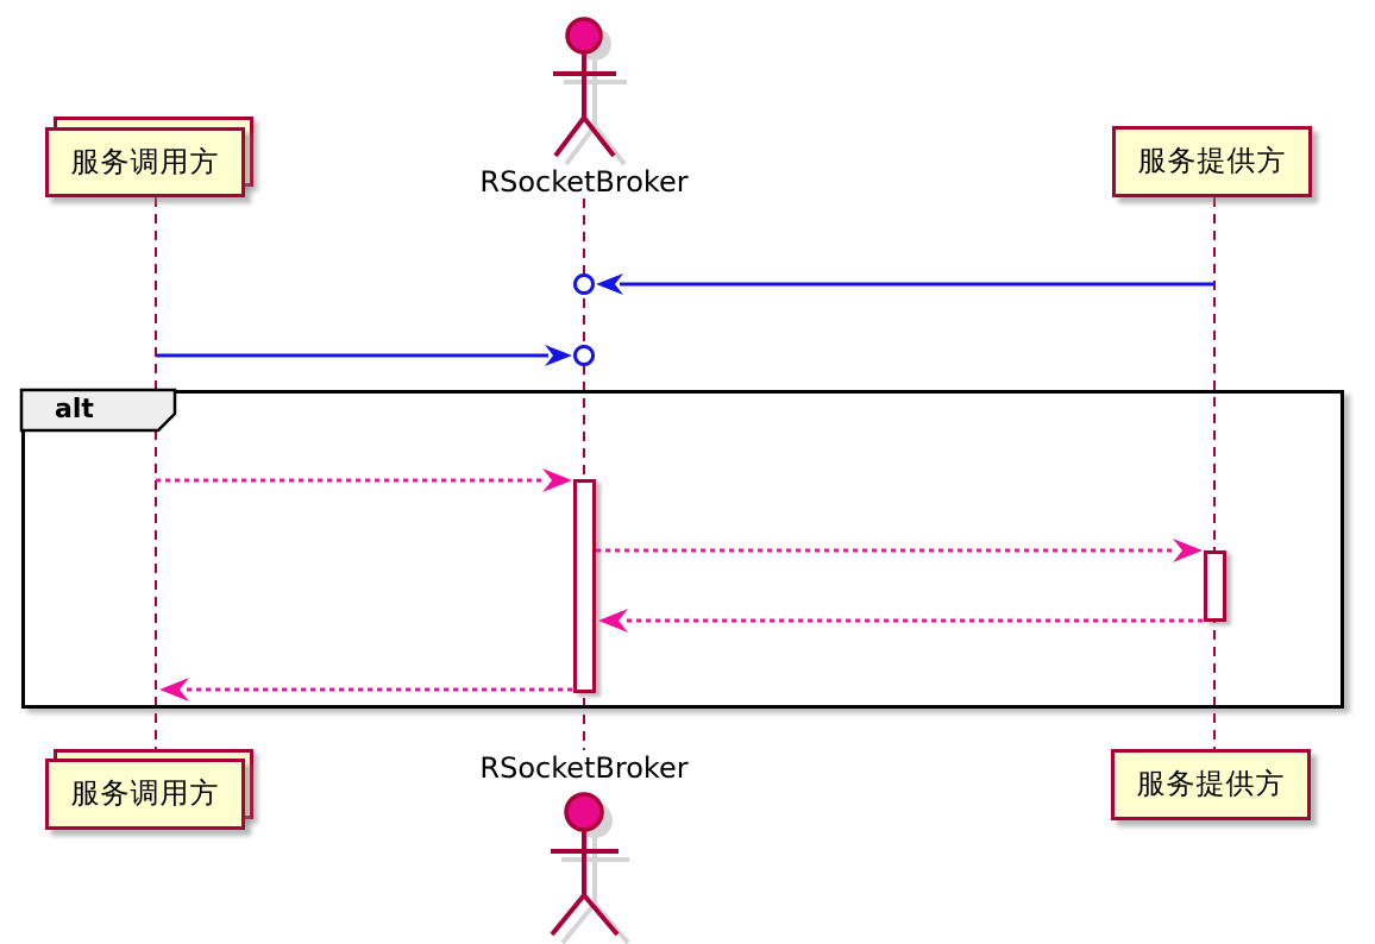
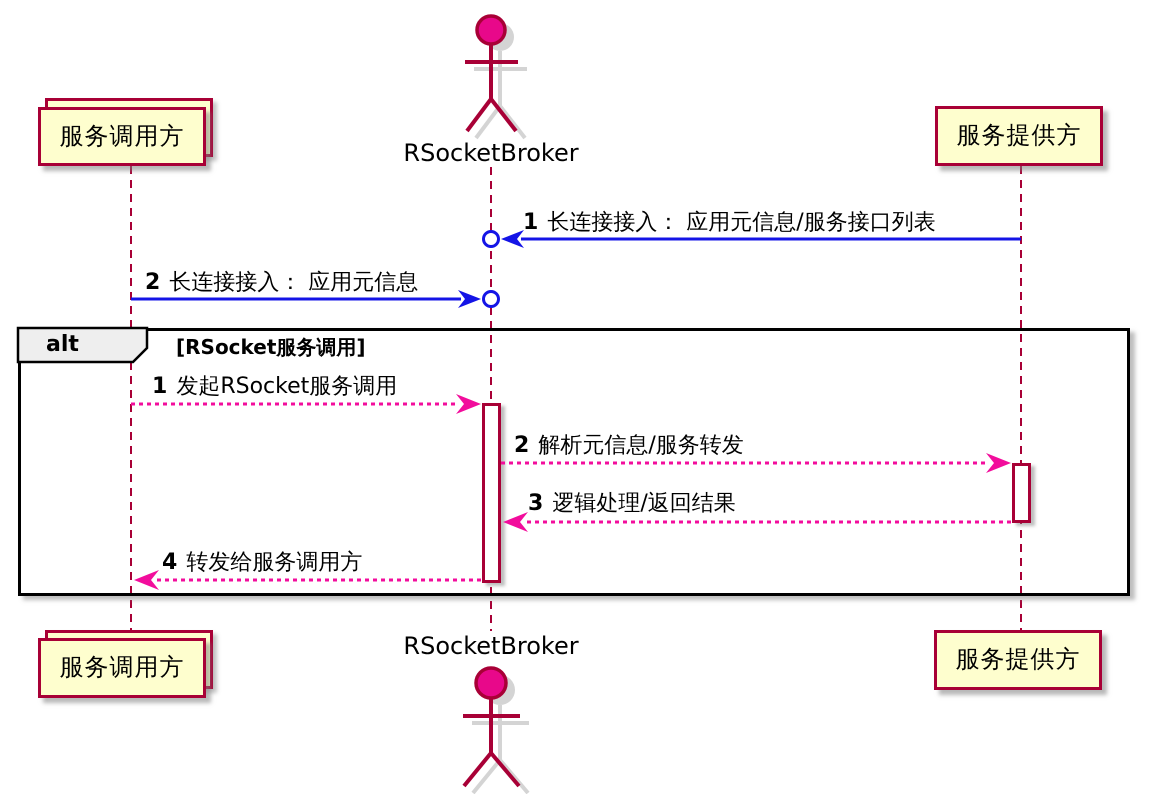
  服务调用方
  服务提供方
  服务调用方
  服务提供方
  RSocketBroker
  RSocketBroker
  alt
+ [RSocket服务调用]
+ 1 长连接接入： 应用元信息/服务接口列表
+ 2 长连接接入： 应用元信息
+ 1 发起RSocket服务调用
+ 2 解析元信息/服务转发
+ 3 逻辑处理/返回结果
+ 4 转发给服务调用方
